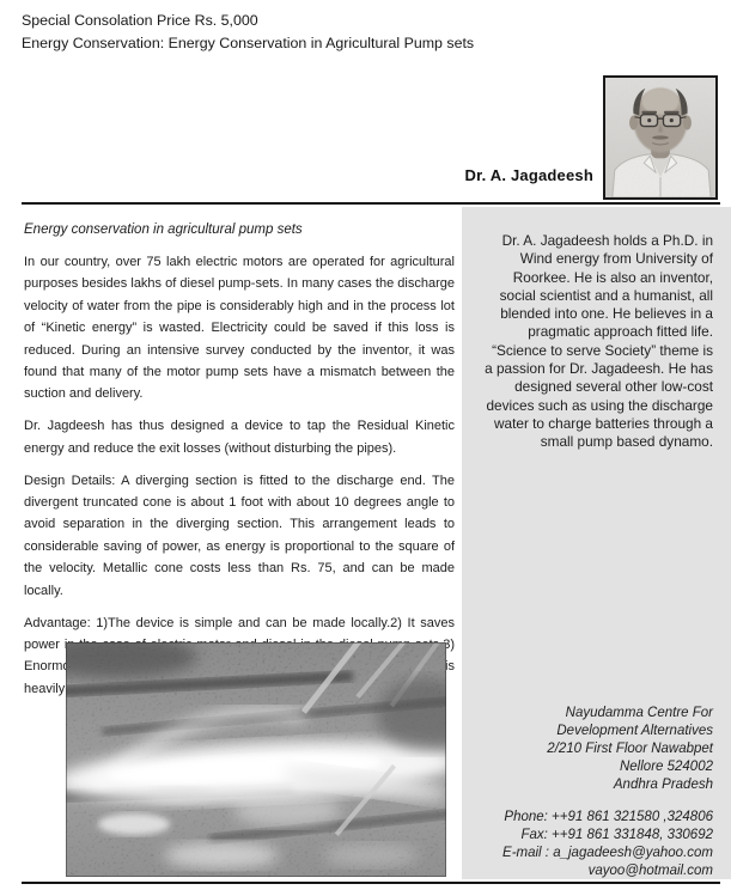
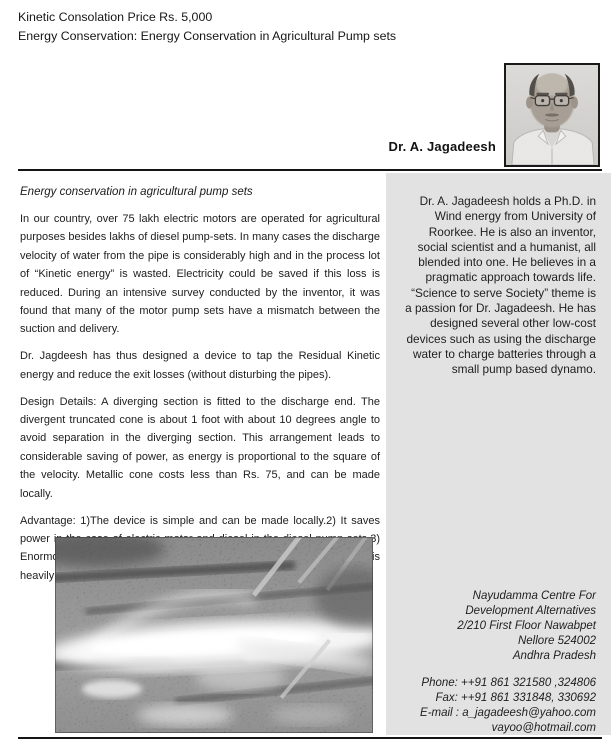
- Special Consolation Price Rs. 5,000
+ Kinetic Consolation Price Rs. 5,000
  Energy Conservation: Energy Conservation in Agricultural Pump sets
  Dr. A. Jagadeesh
  Energy conservation in agricultural pump sets
  In our country, over 75 lakh electric motors are operated for agricultural purposes besides lakhs of diesel pump-sets. In many cases the discharge velocity of water from the pipe is considerably high and in the process lot of “Kinetic energy” is wasted. Electricity could be saved if this loss is reduced. During an intensive survey conducted by the inventor, it was found that many of the motor pump sets have a mismatch between the suction and delivery.
  Dr. Jagdeesh has thus designed a device to tap the Residual Kinetic energy and reduce the exit losses (without disturbing the pipes).
  Design Details: A diverging section is fitted to the discharge end. The divergent truncated cone is about 1 foot with about 10 degrees angle to avoid separation in the diverging section. This arrangement leads to considerable saving of power, as energy is proportional to the square of the velocity. Metallic cone costs less than Rs. 75, and can be made locally.
- Dr. A. Jagadeesh holds a Ph.D. in Wind energy from University of Roorkee. He is also an inventor, social scientist and a humanist, all blended into one. He believes in a pragmatic approach fitted life. “Science to serve Society” theme is a passion for Dr. Jagadeesh. He has designed several other low-cost devices such as using the discharge water to charge batteries through a small pump based dynamo.
+ Dr. A. Jagadeesh holds a Ph.D. in Wind energy from University of Roorkee. He is also an inventor, social scientist and a humanist, all blended into one. He believes in a pragmatic approach towards life. “Science to serve Society” theme is a passion for Dr. Jagadeesh. He has designed several other low-cost devices such as using the discharge water to charge batteries through a small pump based dynamo.
  Nayudamma Centre For
  Development Alternatives
  2/210 First Floor Nawabpet
  Nellore 524002
  Andhra Pradesh
  Phone: ++91 861 321580 ,324806
  Fax: ++91 861 331848, 330692
  E-mail : a_jagadeesh@yahoo.com
  vayoo@hotmail.com
